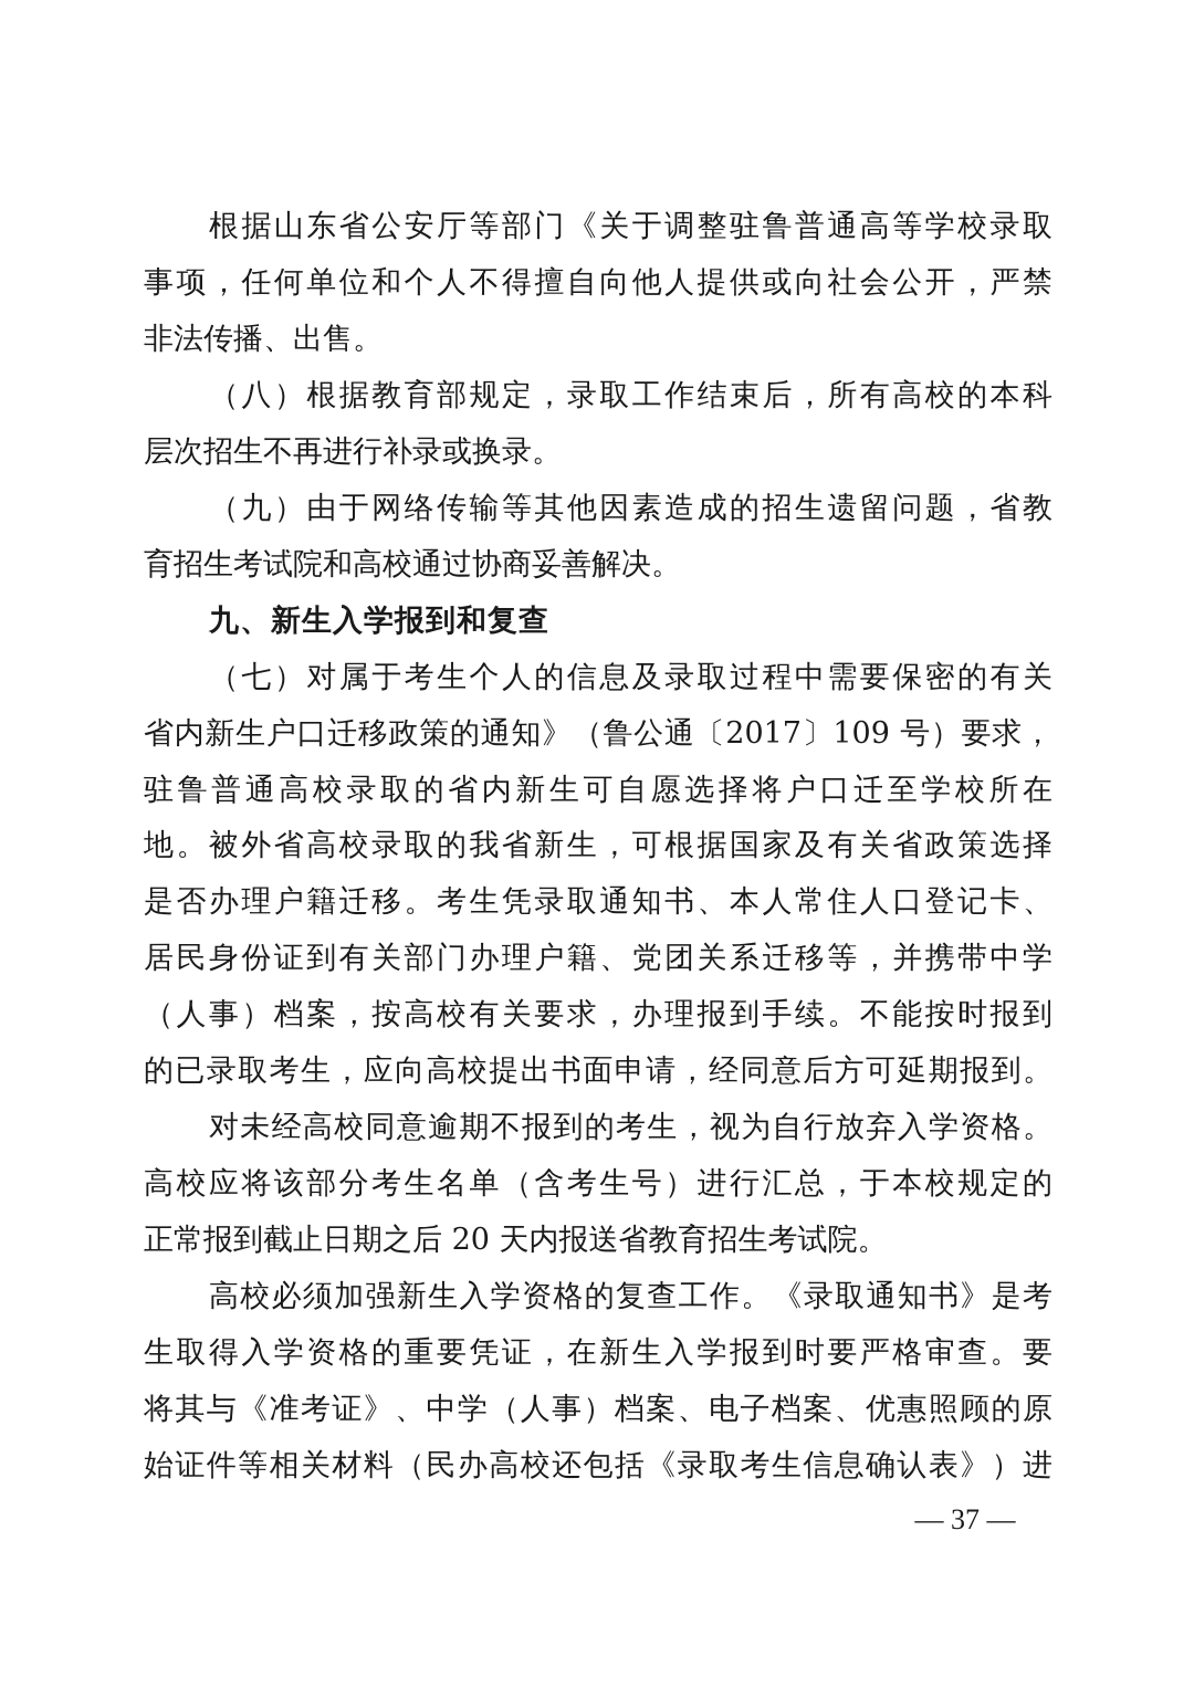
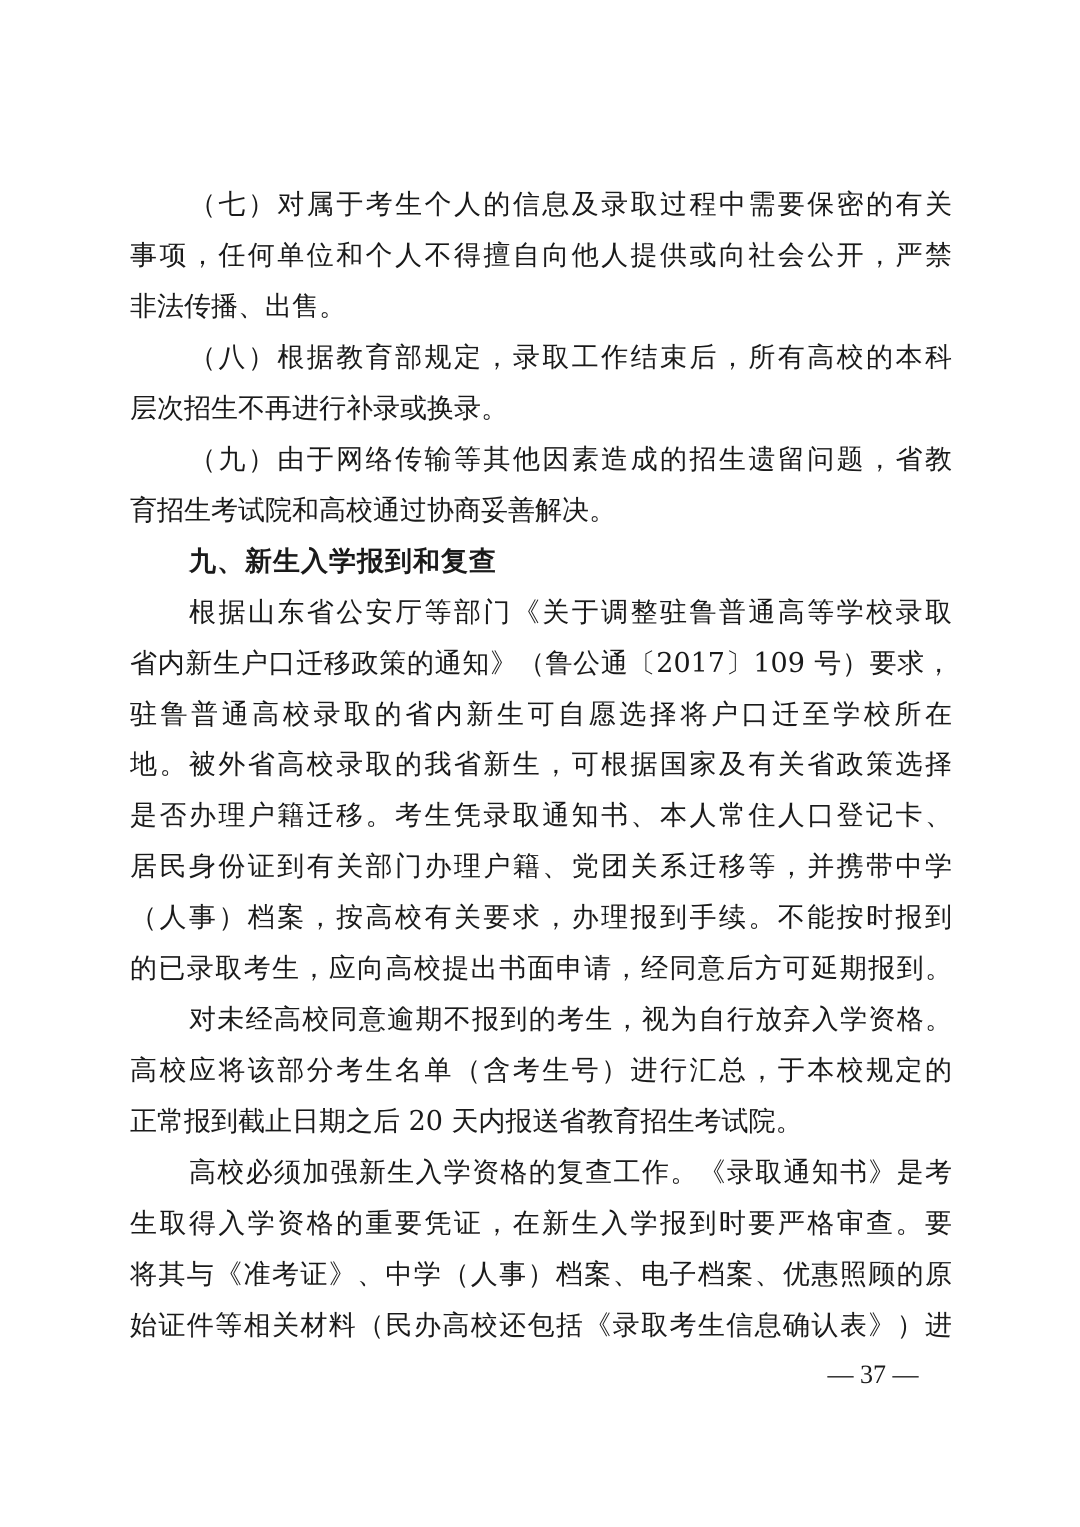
- 根据山东省公安厅等部门《关于调整驻鲁普通高等学校录取
+ （七）对属于考生个人的信息及录取过程中需要保密的有关
  事项，任何单位和个人不得擅自向他人提供或向社会公开，严禁
  非法传播、出售。
  （八）根据教育部规定，录取工作结束后，所有高校的本科
  层次招生不再进行补录或换录。
  （九）由于网络传输等其他因素造成的招生遗留问题，省教
  育招生考试院和高校通过协商妥善解决。
  九、新生入学报到和复查
- （七）对属于考生个人的信息及录取过程中需要保密的有关
+ 根据山东省公安厅等部门《关于调整驻鲁普通高等学校录取
  省内新生户口迁移政策的通知》（鲁公通〔2017〕109 号）要求，
  驻鲁普通高校录取的省内新生可自愿选择将户口迁至学校所在
  地。被外省高校录取的我省新生，可根据国家及有关省政策选择
  是否办理户籍迁移。考生凭录取通知书、本人常住人口登记卡、
  居民身份证到有关部门办理户籍、党团关系迁移等，并携带中学
  （人事）档案，按高校有关要求，办理报到手续。不能按时报到
  的已录取考生，应向高校提出书面申请，经同意后方可延期报到。
  对未经高校同意逾期不报到的考生，视为自行放弃入学资格。
  高校应将该部分考生名单（含考生号）进行汇总，于本校规定的
  正常报到截止日期之后 20 天内报送省教育招生考试院。
  高校必须加强新生入学资格的复查工作。《录取通知书》是考
  生取得入学资格的重要凭证，在新生入学报到时要严格审查。要
  将其与《准考证》、中学（人事）档案、电子档案、优惠照顾的原
  始证件等相关材料（民办高校还包括《录取考生信息确认表》）进
  — 37 —
